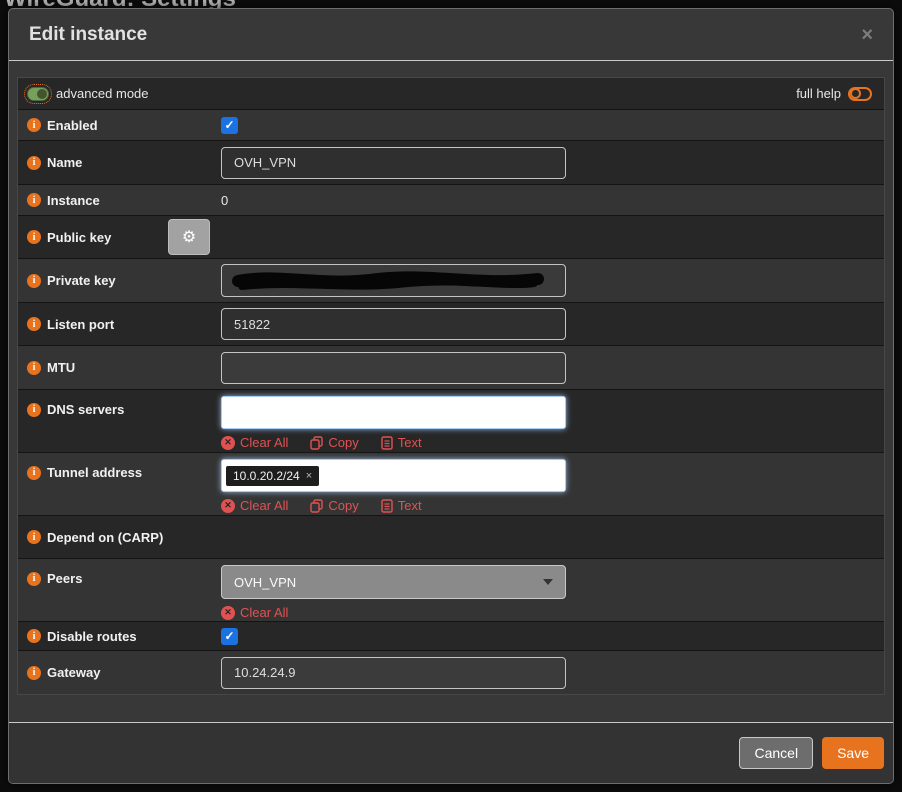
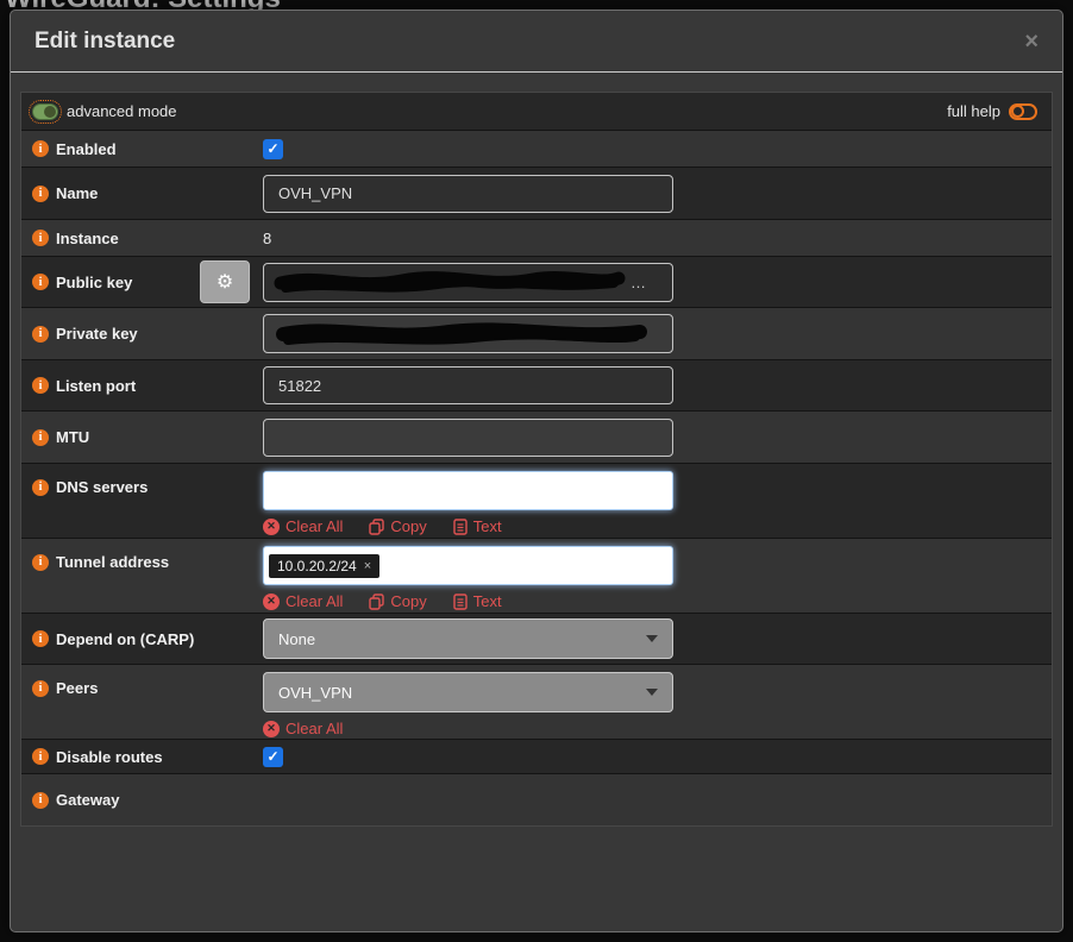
  Edit instance
  ×
  advanced mode
  full help
  i
  Enabled
  ✓
  i
  Name
  OVH_VPN
  i
  Instance
- 0
+ 8
  i
  Public key
  ⚙
+ …
  i
  Private key
  i
  Listen port
  51822
  i
  MTU
  i
  DNS servers
  ✕
  Clear All
  Copy
  Text
  i
  Tunnel address
  10.0.20.2/24
  ×
  ✕
  Clear All
  Copy
  Text
  i
  Depend on (CARP)
+ None
  i
  Peers
  OVH_VPN
  ✕
  Clear All
  i
  Disable routes
  ✓
  i
  Gateway
- 10.24.24.9
- Cancel
- Save
